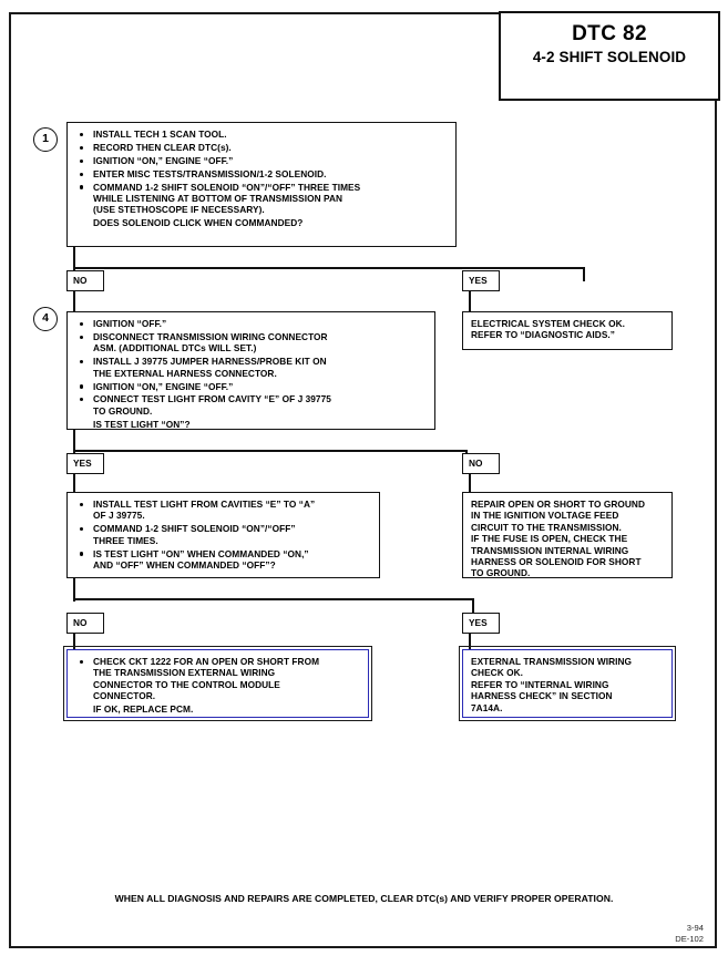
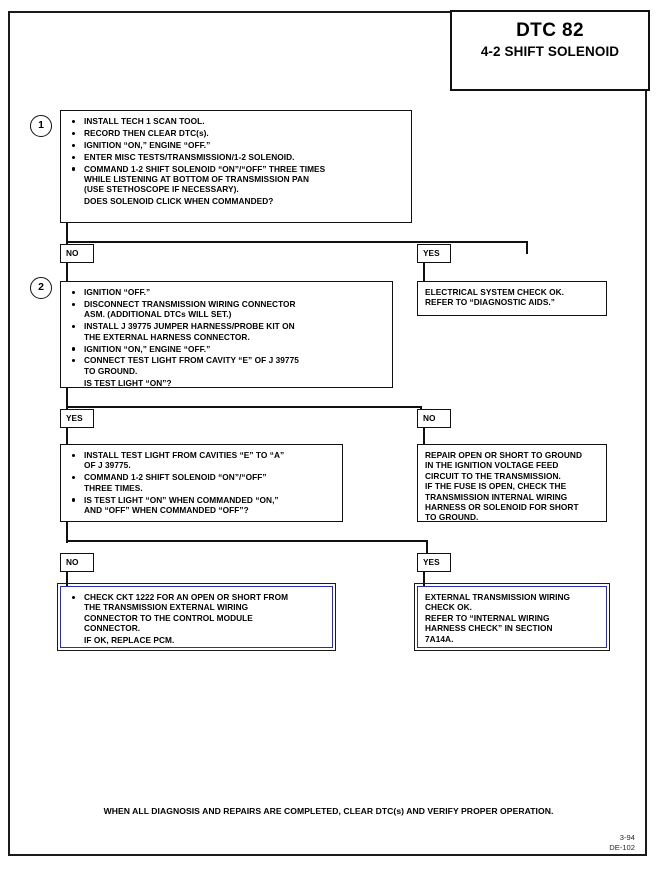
  DTC 82
  4-2 SHIFT SOLENOID
  1
  INSTALL TECH 1 SCAN TOOL.
  RECORD THEN CLEAR DTC(s).
  IGNITION “ON,” ENGINE “OFF.”
  ENTER MISC TESTS/TRANSMISSION/1-2 SOLENOID.
  COMMAND 1-2 SHIFT SOLENOID “ON”/“OFF” THREE TIMES
  WHILE LISTENING AT BOTTOM OF TRANSMISSION PAN
  (USE STETHOSCOPE IF NECESSARY).
  DOES SOLENOID CLICK WHEN COMMANDED?
  NO
  YES
  ELECTRICAL SYSTEM CHECK OK.
  REFER TO “DIAGNOSTIC AIDS.”
- 4
+ 2
  IGNITION “OFF.”
  DISCONNECT TRANSMISSION WIRING CONNECTOR
  ASM. (ADDITIONAL DTCs WILL SET.)
  INSTALL J 39775 JUMPER HARNESS/PROBE KIT ON
  THE EXTERNAL HARNESS CONNECTOR.
  IGNITION “ON,” ENGINE “OFF.”
  CONNECT TEST LIGHT FROM CAVITY “E” OF J 39775
  TO GROUND.
  IS TEST LIGHT “ON”?
  YES
  NO
  INSTALL TEST LIGHT FROM CAVITIES “E” TO “A”
  OF J 39775.
  COMMAND 1-2 SHIFT SOLENOID “ON”/“OFF”
  THREE TIMES.
  IS TEST LIGHT “ON” WHEN COMMANDED “ON,”
  AND “OFF” WHEN COMMANDED “OFF”?
  REPAIR OPEN OR SHORT TO GROUND
  IN THE IGNITION VOLTAGE FEED
  CIRCUIT TO THE TRANSMISSION.
  IF THE FUSE IS OPEN, CHECK THE
  TRANSMISSION INTERNAL WIRING
  HARNESS OR SOLENOID FOR SHORT
  TO GROUND.
  NO
  YES
  CHECK CKT 1222 FOR AN OPEN OR SHORT FROM
  THE TRANSMISSION EXTERNAL WIRING
  CONNECTOR TO THE CONTROL MODULE
  CONNECTOR.
  IF OK, REPLACE PCM.
  EXTERNAL TRANSMISSION WIRING
  CHECK OK.
  REFER TO “INTERNAL WIRING
  HARNESS CHECK” IN SECTION
  7A14A.
  WHEN ALL DIAGNOSIS AND REPAIRS ARE COMPLETED, CLEAR DTC(s) AND VERIFY PROPER OPERATION.
  3-94
  DE-102
